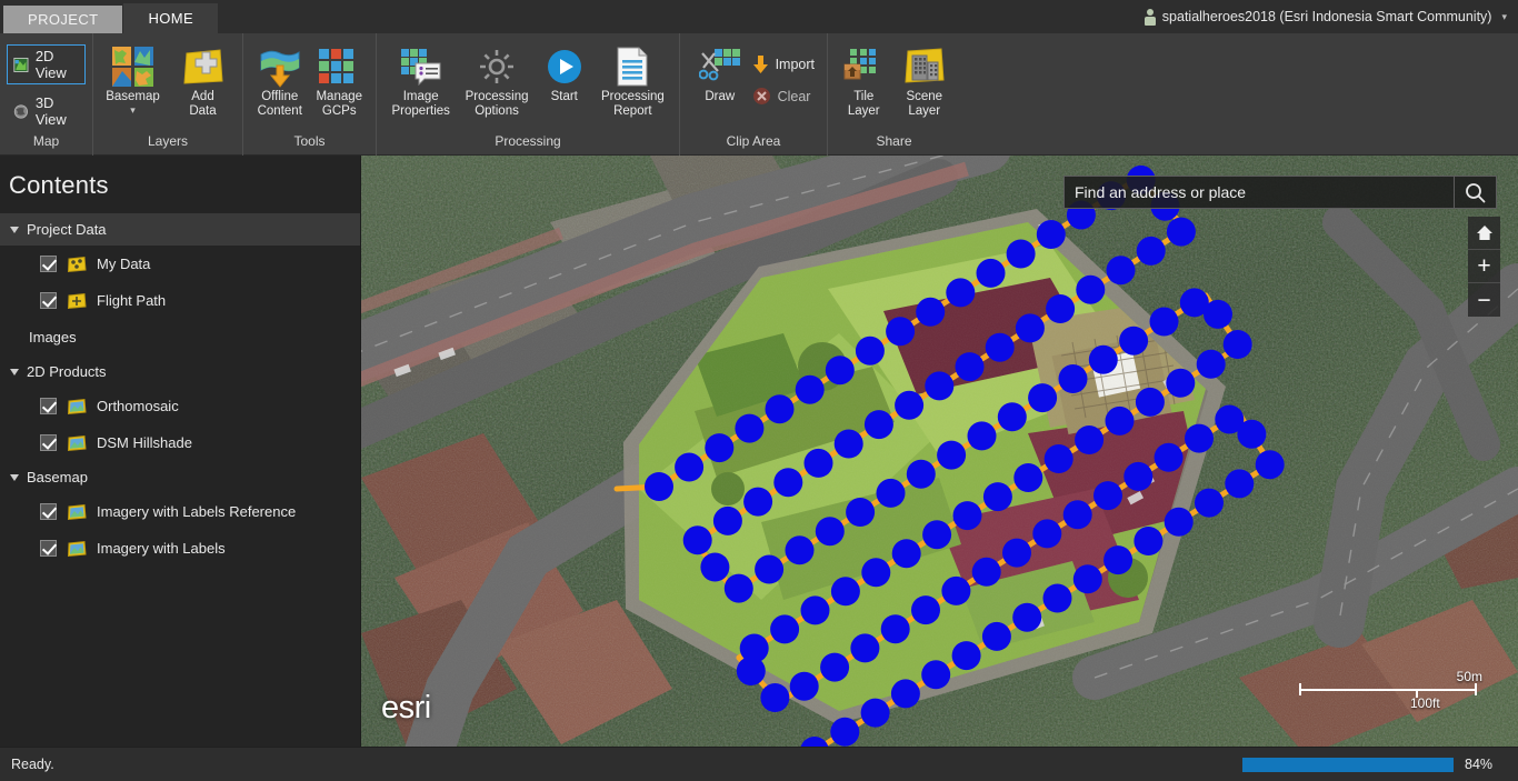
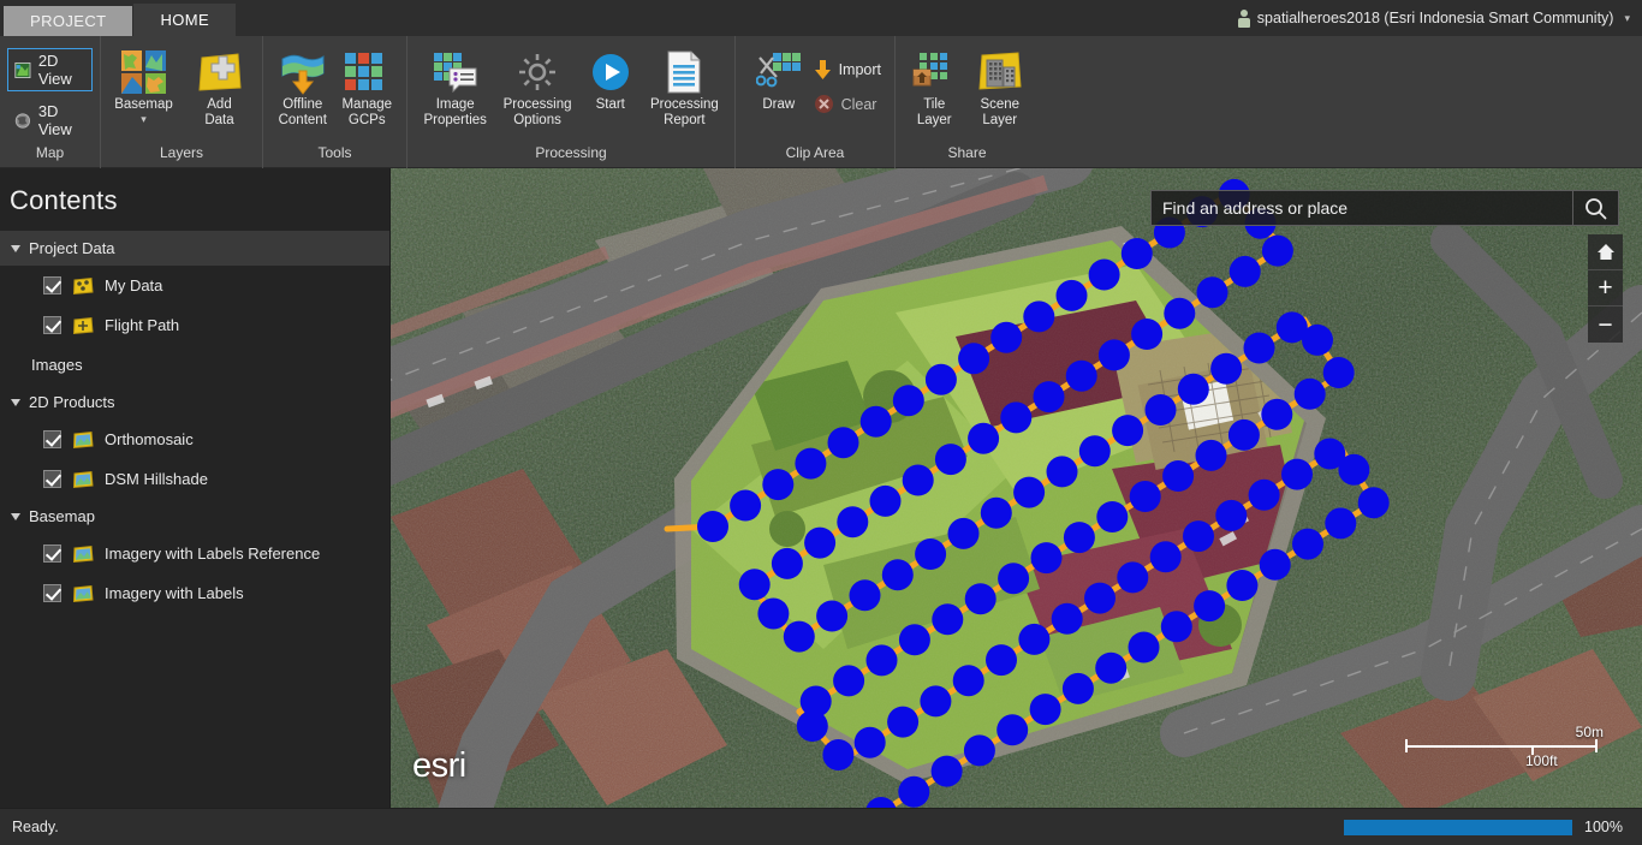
  PROJECT
  HOME
  spatialheroes2018 (Esri Indonesia Smart Community)
  ▾
  2D View
  3D View
  Map
  Basemap
  ▾
  Add
  Data
  Layers
  Offline
  Content
  Manage
  GCPs
  Tools
  Image
  Properties
  Processing
  Options
  Start
  Processing
  Report
  Processing
  Draw
  Import
  Clear
  Clip Area
  Tile
  Layer
  Scene
  Layer
  Share
  Contents
  Project Data
  My Data
  Flight Path
  Images
  2D Products
  Orthomosaic
  DSM Hillshade
  Basemap
  Imagery with Labels Reference
  Imagery with Labels
  Find an address or place
  +
  −
  esri
  50m
  100ft
  Ready.
- 84%
+ 100%
